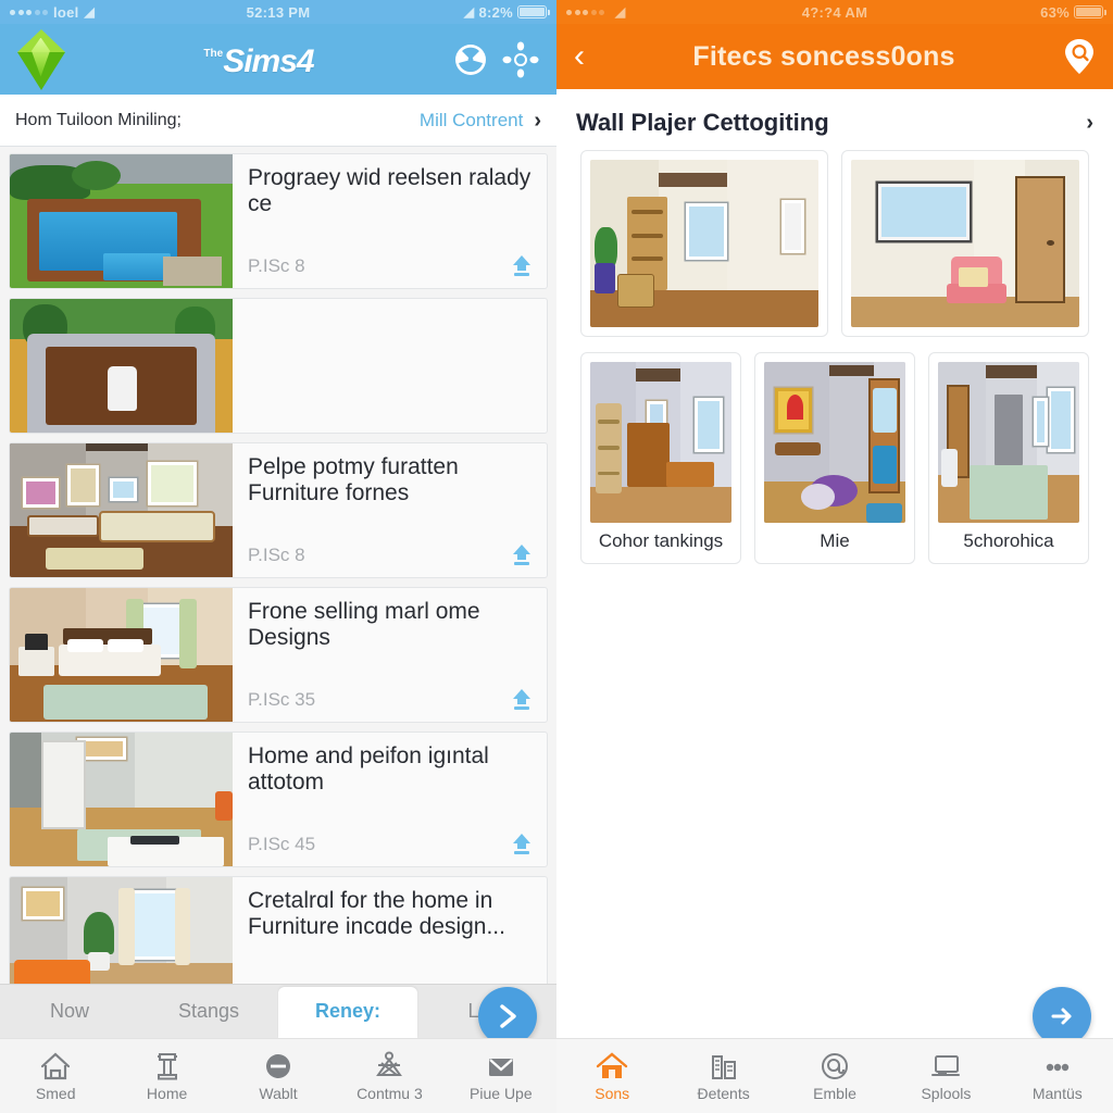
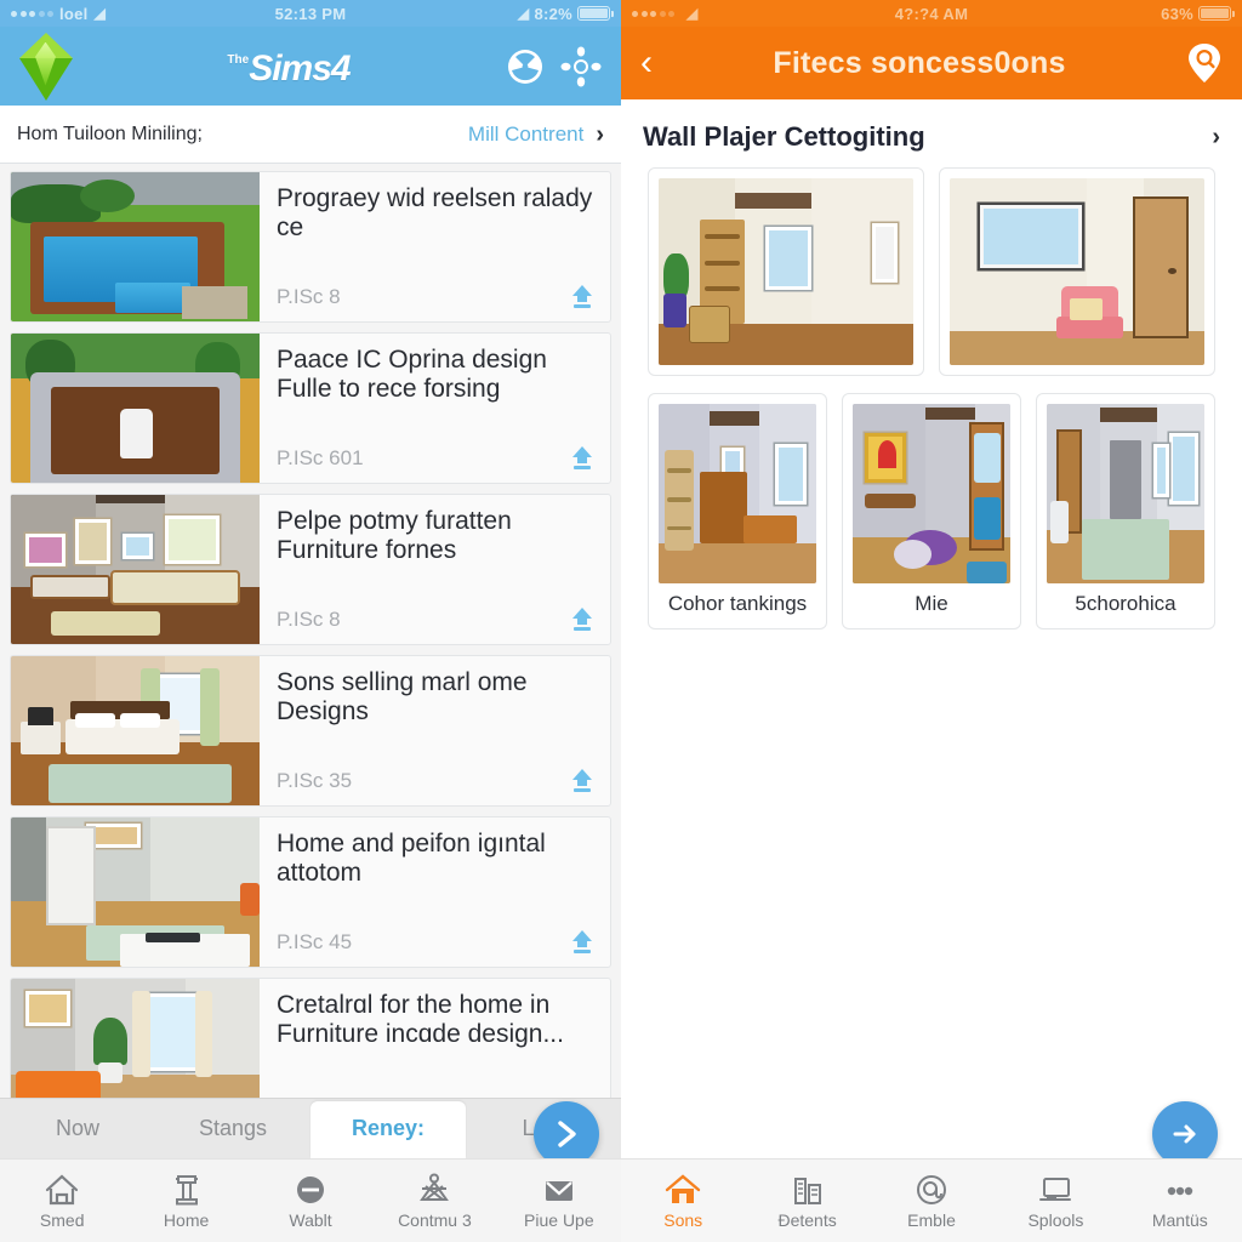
  loel
  ◢
  52:13 PM
  ◢
  8:2%
  TheSims4
  Hom Tuiloon Miniling;
  Mill Contrent
  ›
  Prograey wid reelsen ralady ce
  P.ISc 8
+ Paace IC Oprina design Fulle to rece forsing
+ P.ISc 601
  Pelpe potmy furatten Furniture fornes
  P.ISc 8
- Frone selling marl ome Designs
+ Sons selling marl ome Designs
  P.ISc 35
  Home and peifon igıntal attotom
  P.ISc 45
  Cretalrɑl for the home in Furniture incɑde design...
  Now
  Stangs
  Reney:
  Smed
  Home
  Wablt
  Contmu 3
  Piue Upe
  ◢
  4?:?4 AM
  63%
  ‹
  Fitecs soncess0ons
  Wall Plajer Cettogiting
  ›
  Cohor tankings
  Mie
  5chorohica
  Sons
  Đetents
  Emble
  Splools
  Mantüs
